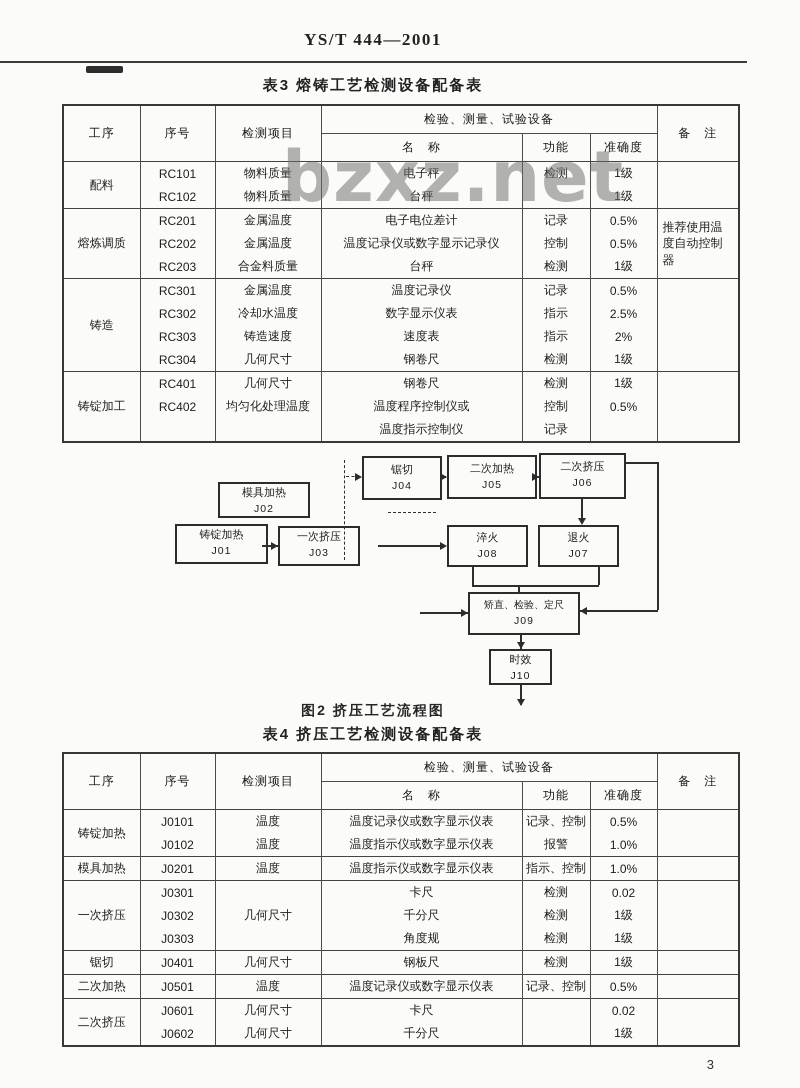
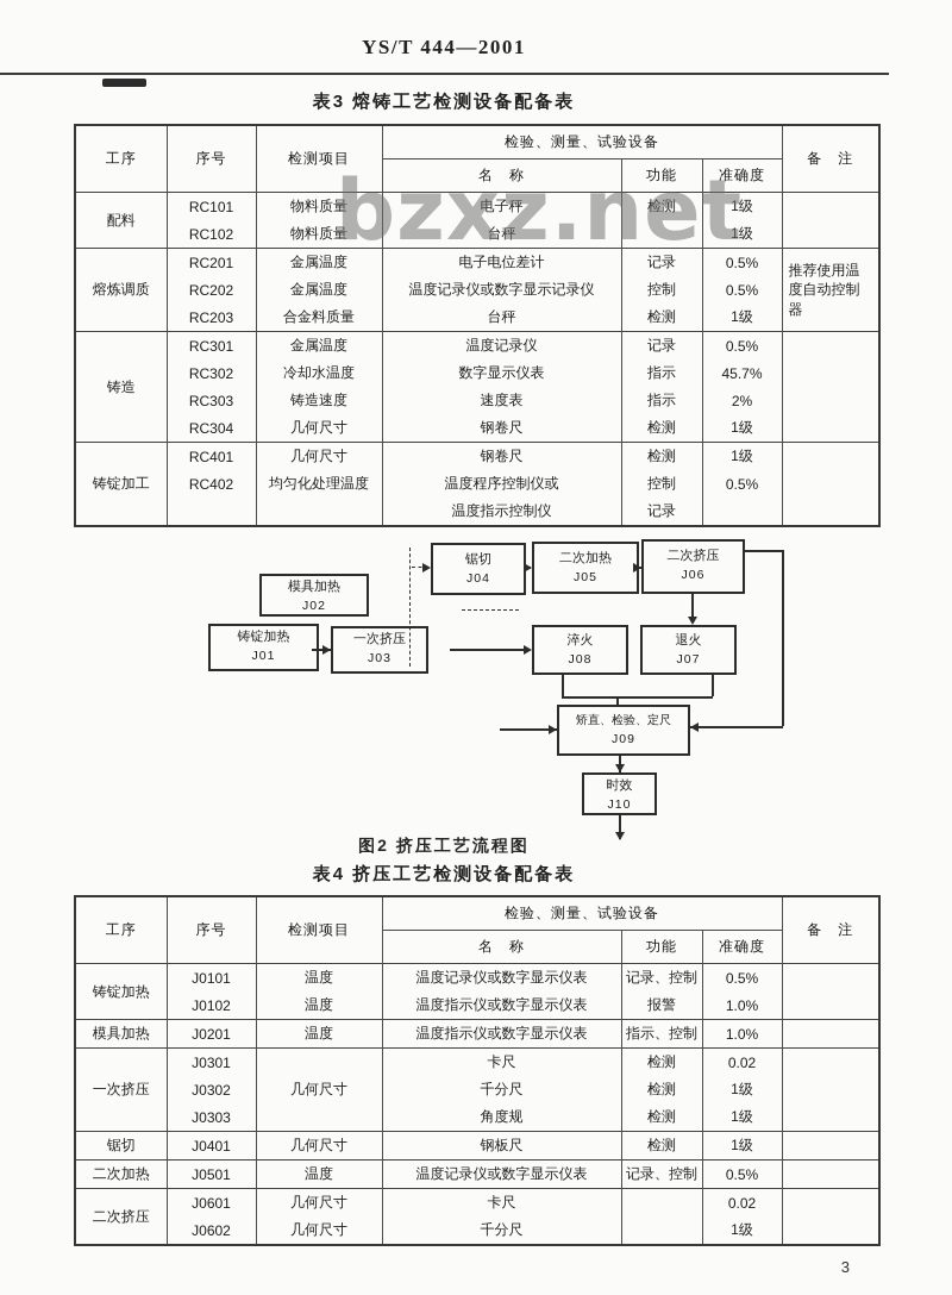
  YS/T 444—2001
  表3 熔铸工艺检测设备配备表
  工序	序号	检测项目	检验、测量、试验设备	备 注
  名 称	功能	准确度
  配料	RC101	物料质量	电子秤	检测	1级
  RC102	物料质量	台秤		1级
  熔炼调质	RC201	金属温度	电子电位差计	记录	0.5%	推荐使用温度自动控制器
  RC202	金属温度	温度记录仪或数字显示记录仪	控制	0.5%
  RC203	合金料质量	台秤	检测	1级
  铸造	RC301	金属温度	温度记录仪	记录	0.5%
- RC302	冷却水温度	数字显示仪表	指示	2.5%
+ RC302	冷却水温度	数字显示仪表	指示	45.7%
  RC303	铸造速度	速度表	指示	2%
  RC304	几何尺寸	钢卷尺	检测	1级
  铸锭加工	RC401	几何尺寸	钢卷尺	检测	1级
  RC402	均匀化处理温度	温度程序控制仪或	控制	0.5%
  		温度指示控制仪	记录
  模具加热
  J02
  铸锭加热
  J01
  一次挤压
  J03
  锯切
  J04
  二次加热
  J05
  二次挤压
  J06
  淬火
  J08
  退火
  J07
  矫直、检验、定尺
  J09
  时效
  J10
  图2 挤压工艺流程图
  表4 挤压工艺检测设备配备表
  工序	序号	检测项目	检验、测量、试验设备	备 注
  名 称	功能	准确度
  铸锭加热	J0101	温度	温度记录仪或数字显示仪表	记录、控制	0.5%
  J0102	温度	温度指示仪或数字显示仪表	报警	1.0%
  模具加热	J0201	温度	温度指示仪或数字显示仪表	指示、控制	1.0%
  一次挤压	J0301		卡尺	检测	0.02
  J0302	几何尺寸	千分尺	检测	1级
  J0303		角度规	检测	1级
  锯切	J0401	几何尺寸	钢板尺	检测	1级
  二次加热	J0501	温度	温度记录仪或数字显示仪表	记录、控制	0.5%
  二次挤压	J0601	几何尺寸	卡尺		0.02
  J0602	几何尺寸	千分尺		1级
  bzxz.net
  3
